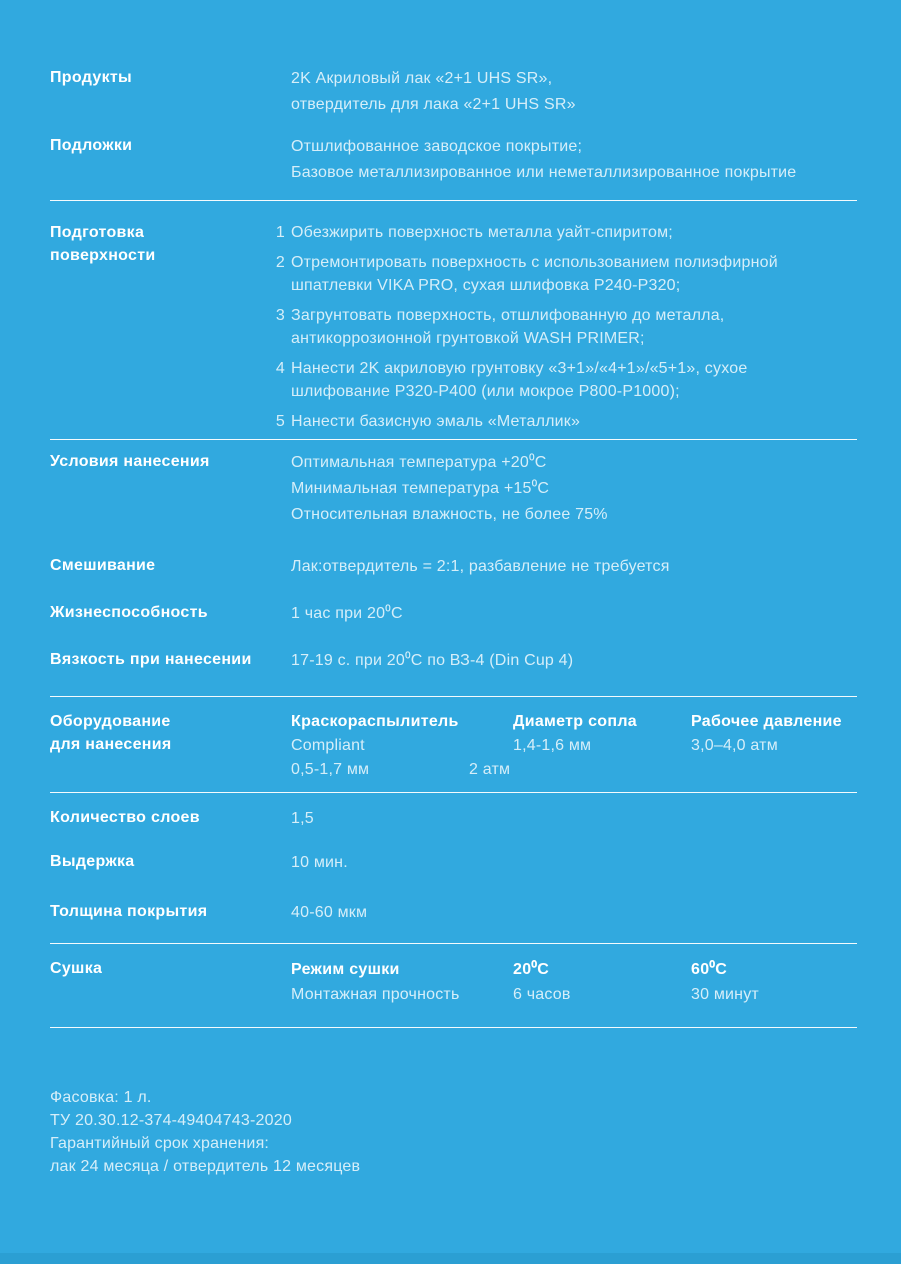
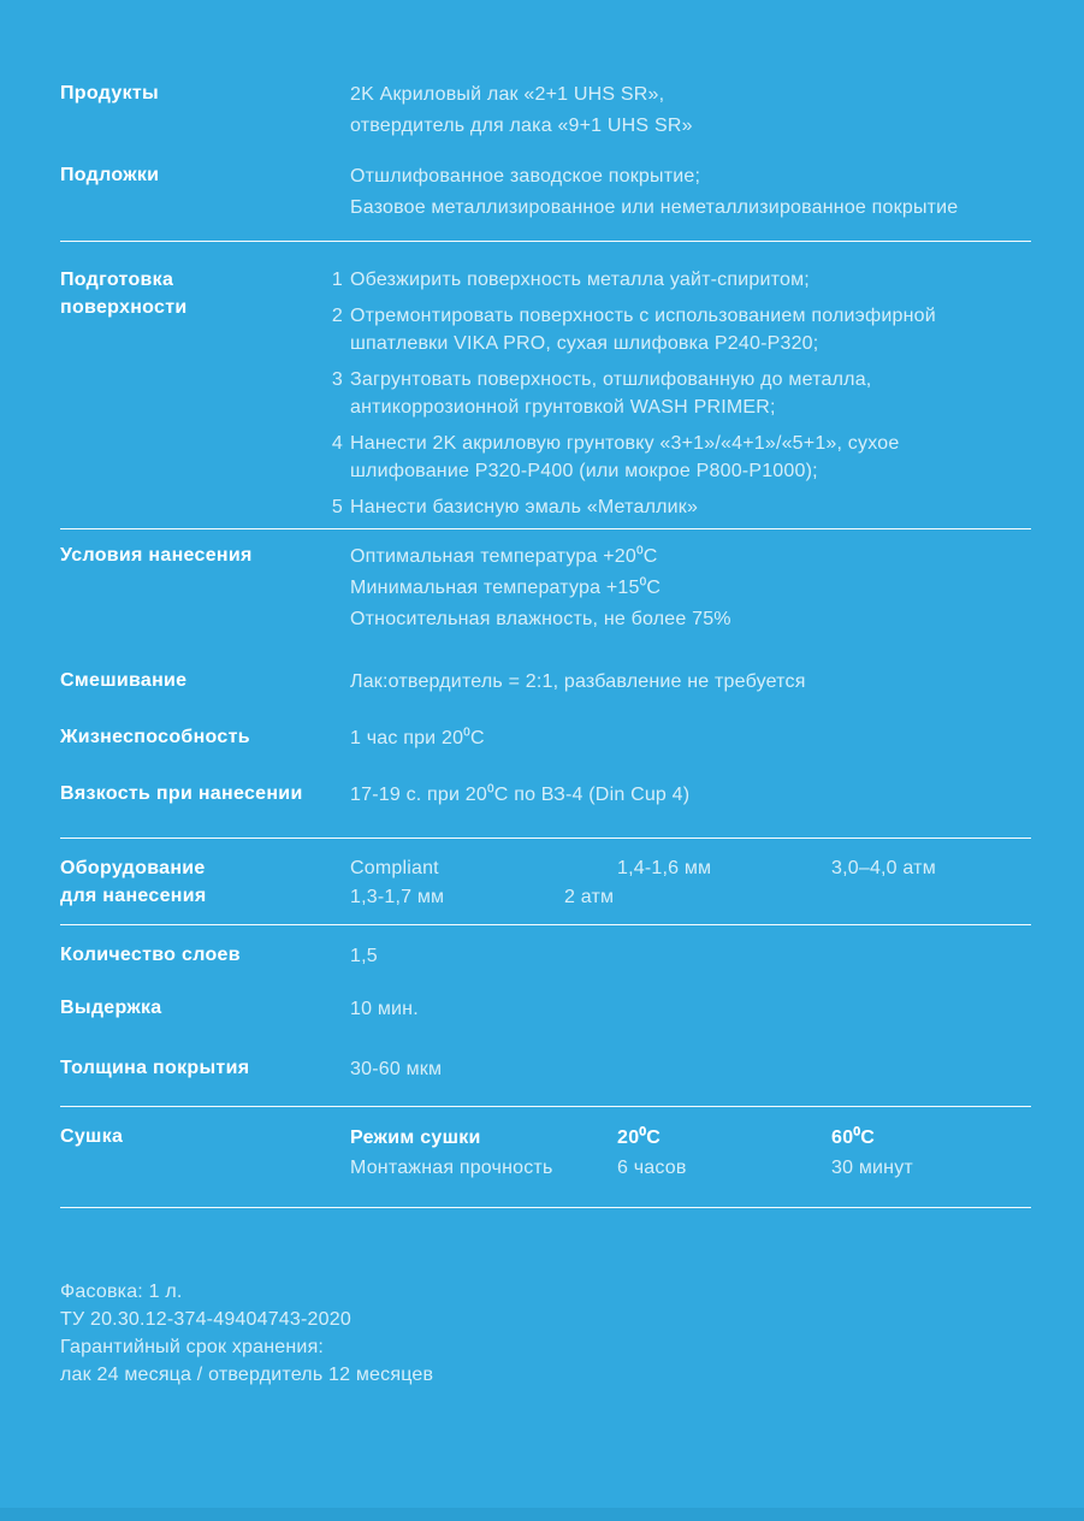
  Продукты
  2K Акриловый лак «2+1 UHS SR»,
- отвердитель для лака «2+1 UHS SR»
+ отвердитель для лака «9+1 UHS SR»
  Подложки
  Отшлифованное заводское покрытие;
  Базовое металлизированное или неметаллизированное покрытие
  Подготовка
  поверхности
  1
  Обезжирить поверхность металла уайт-спиритом;
  2
  Отремонтировать поверхность с использованием полиэфирной шпатлевки VIKA PRO, сухая шлифовка P240-P320;
  3
  Загрунтовать поверхность, отшлифованную до металла, антикоррозионной грунтовкой WASH PRIMER;
  4
  Нанести 2K акриловую грунтовку «3+1»/«4+1»/«5+1», сухое шлифование P320-P400 (или мокрое P800-P1000);
  5
  Нанести базисную эмаль «Металлик»
  Условия нанесения
  Оптимальная температура +20⁰C
  Минимальная температура +15⁰C
  Относительная влажность, не более 75%
  Смешивание
  Лак:отвердитель = 2:1, разбавление не требуется
  Жизнеспособность
  1 час при 20⁰C
  Вязкость при нанесении
  17-19 с. при 20⁰C по ВЗ-4 (Din Cup 4)
  Оборудование
  для нанесения
- Краскораспылитель
- Диаметр сопла
- Рабочее давление
  Compliant
  1,4-1,6 мм
  3,0–4,0 атм
- 0,5-1,7 мм
+ 1,3-1,7 мм
  2 атм
  Количество слоев
  1,5
  Выдержка
  10 мин.
  Толщина покрытия
- 40-60 мкм
+ 30-60 мкм
  Сушка
  Режим сушки
  20⁰C
  60⁰C
  Монтажная прочность
  6 часов
  30 минут
  Фасовка: 1 л.
  ТУ 20.30.12-374-49404743-2020
  Гарантийный срок хранения:
  лак 24 месяца / отвердитель 12 месяцев
